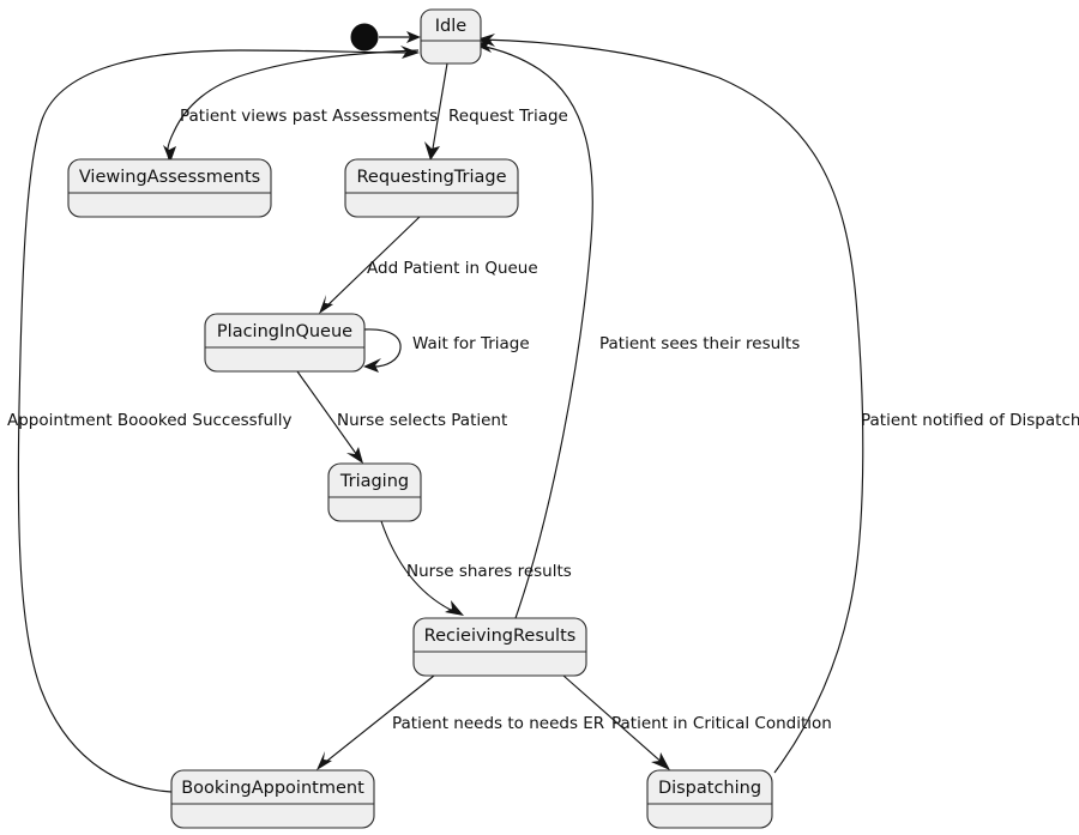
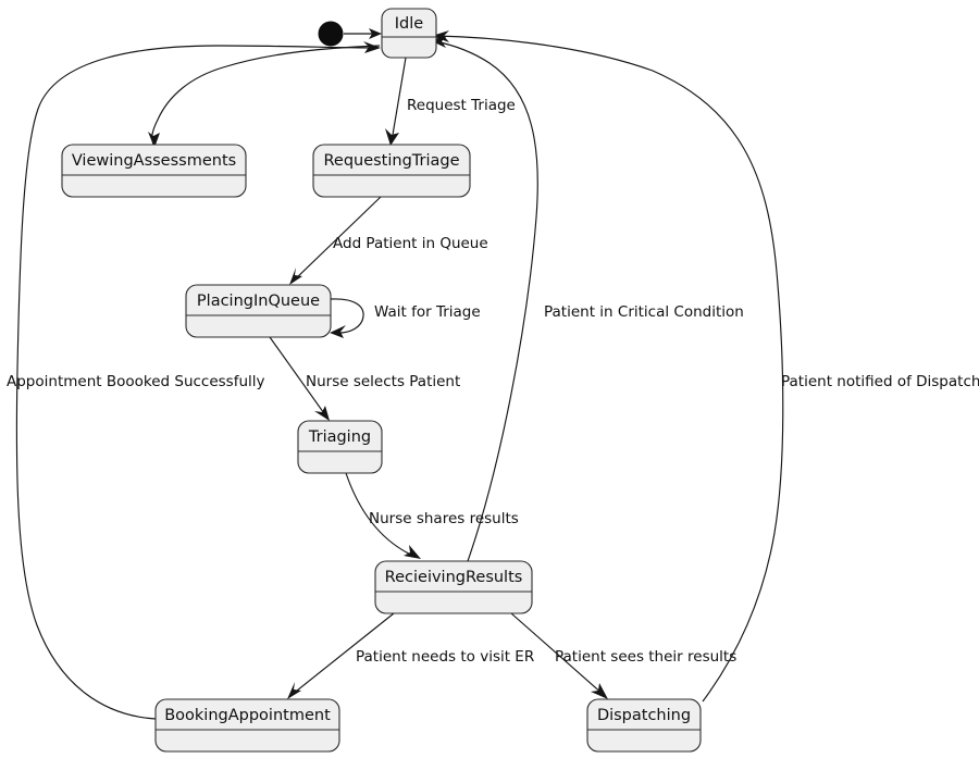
- Patient views past Assessments
  Request Triage
  Add Patient in Queue
  Wait for Triage
  Nurse selects Patient
  Nurse shares results
- Patient needs to needs ER
+ Patient needs to visit ER
- Patient in Critical Condition
+ Patient sees their results
  Appointment Boooked Successfully
- Patient sees their results
+ Patient in Critical Condition
  Patient notified of Dispatch
  Idle
  ViewingAssessments
  RequestingTriage
  PlacingInQueue
  Triaging
  RecieivingResults
  BookingAppointment
  Dispatching
